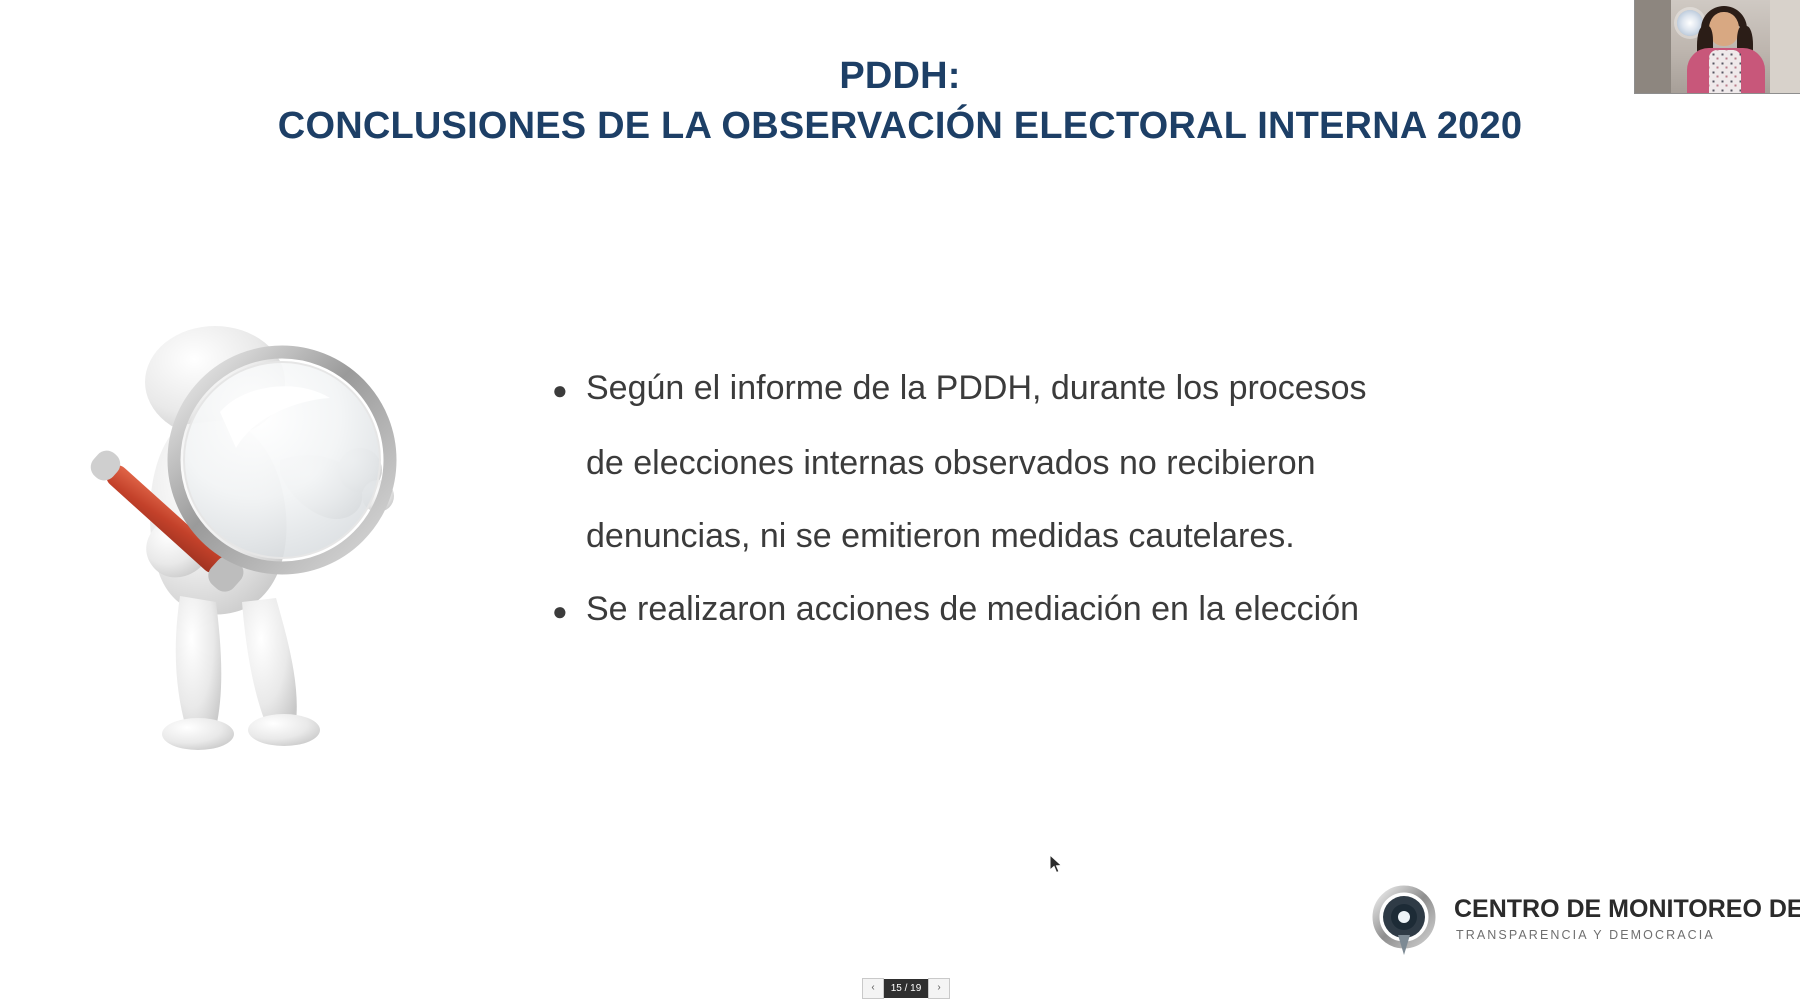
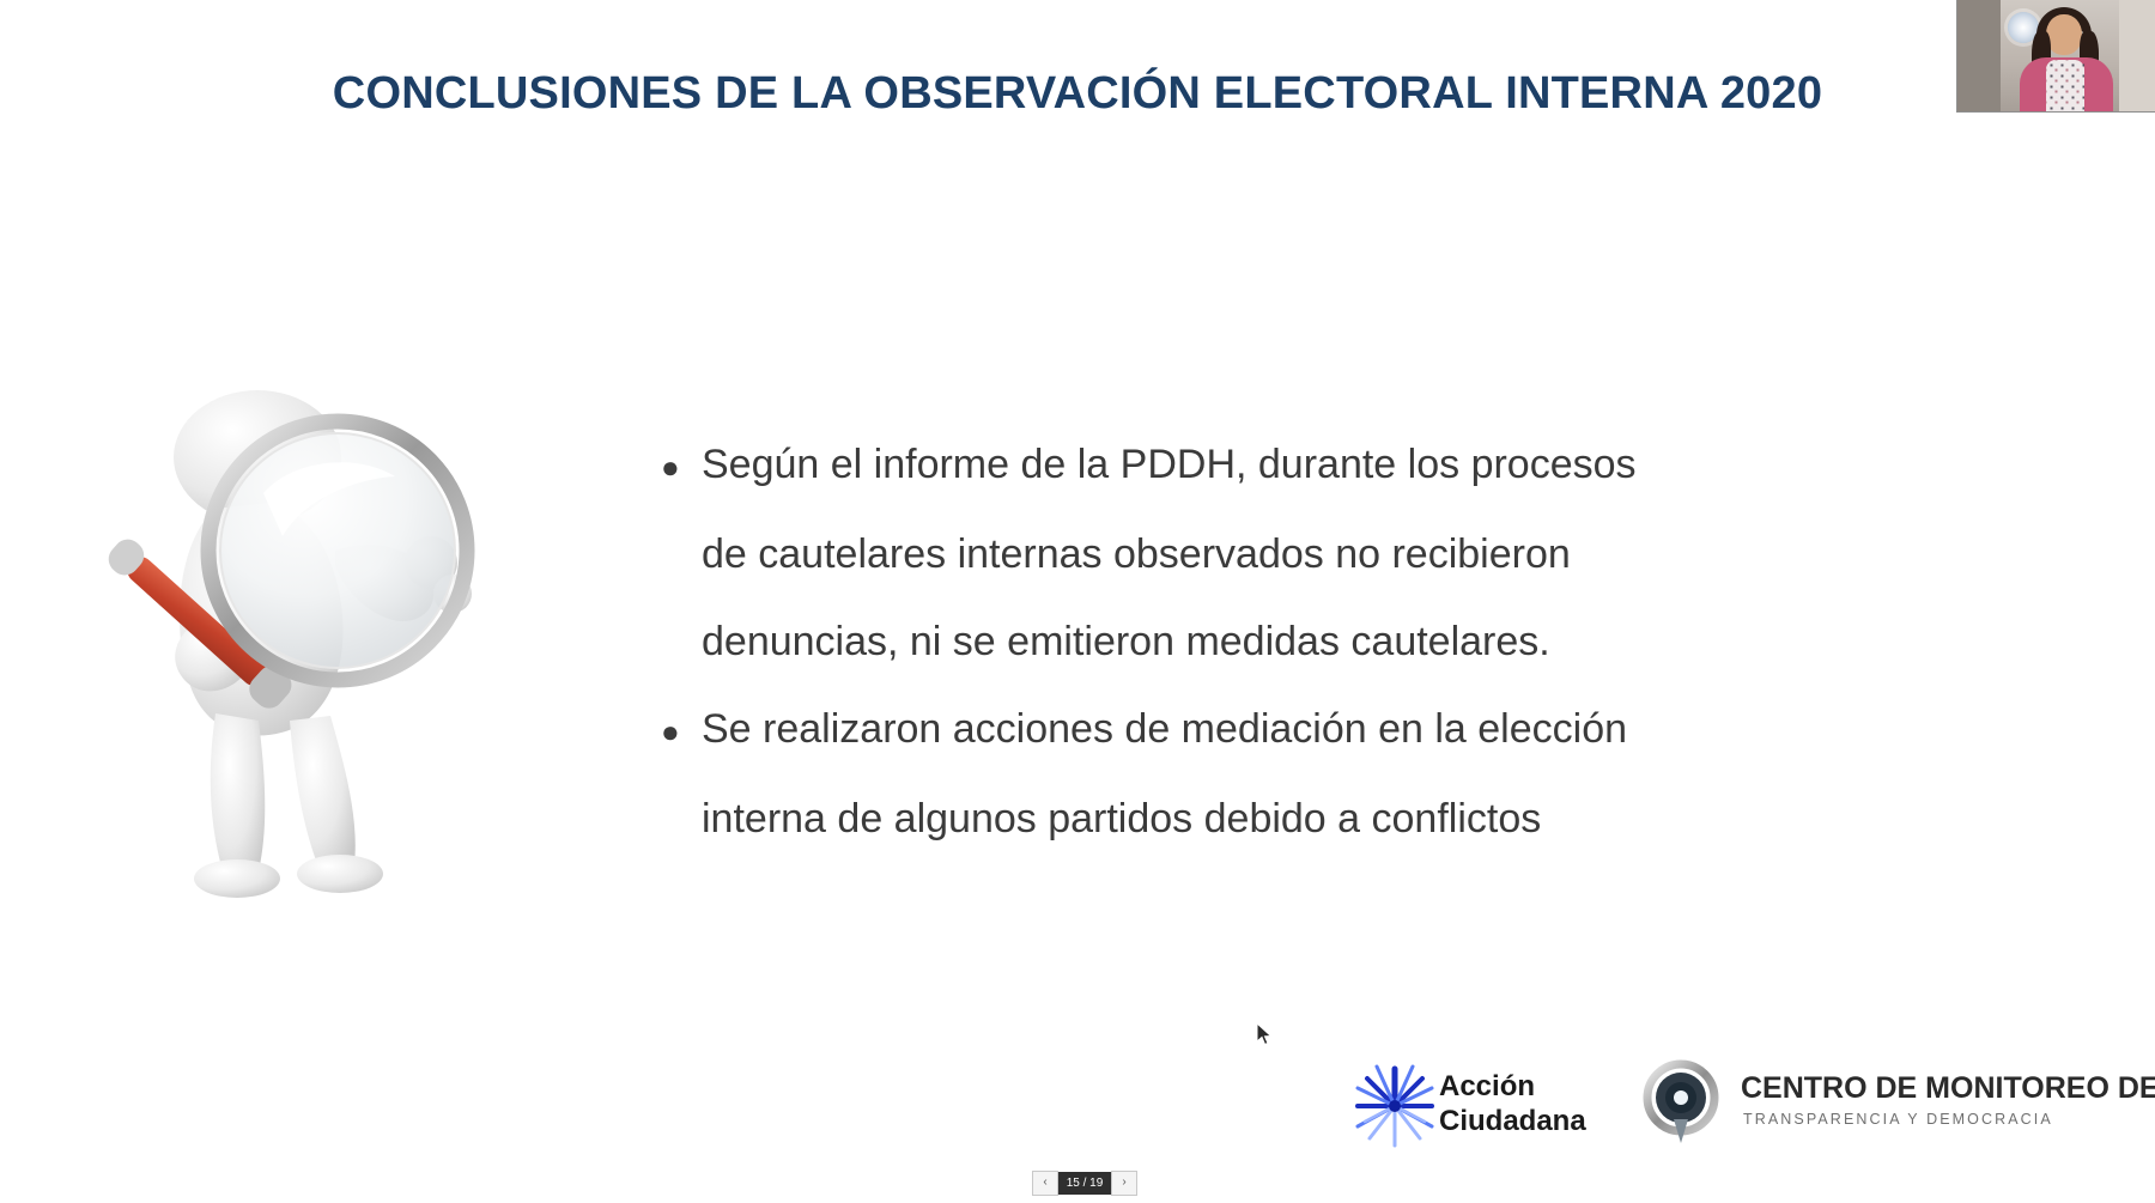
- PDDH:
  CONCLUSIONES DE LA OBSERVACIÓN ELECTORAL INTERNA 2020
  ● Según el informe de la PDDH, durante los procesos
- de elecciones internas observados no recibieron
+ de cautelares internas observados no recibieron
  denuncias, ni se emitieron medidas cautelares.
  ● Se realizaron acciones de mediación en la elección
+ interna de algunos partidos debido a conflictos
+ Acción
+ Ciudadana
  CENTRO DE MONITOREO DE
  TRANSPARENCIA Y DEMOCRACIA
  ‹
  15 / 19
  ›
